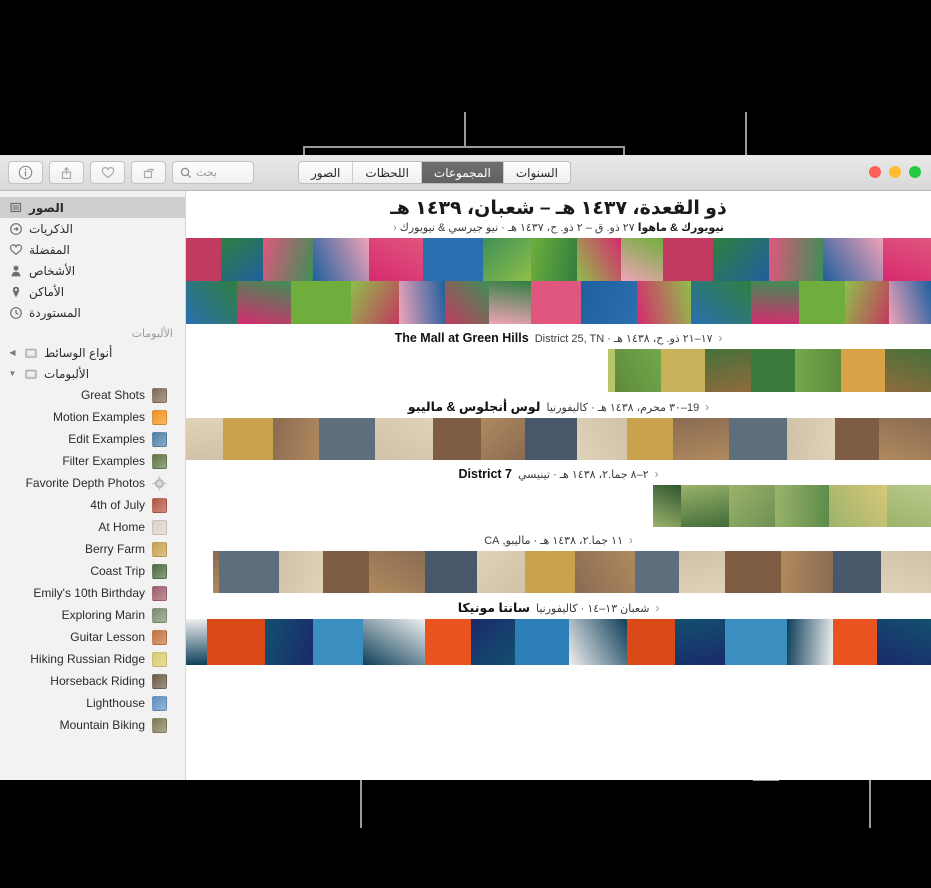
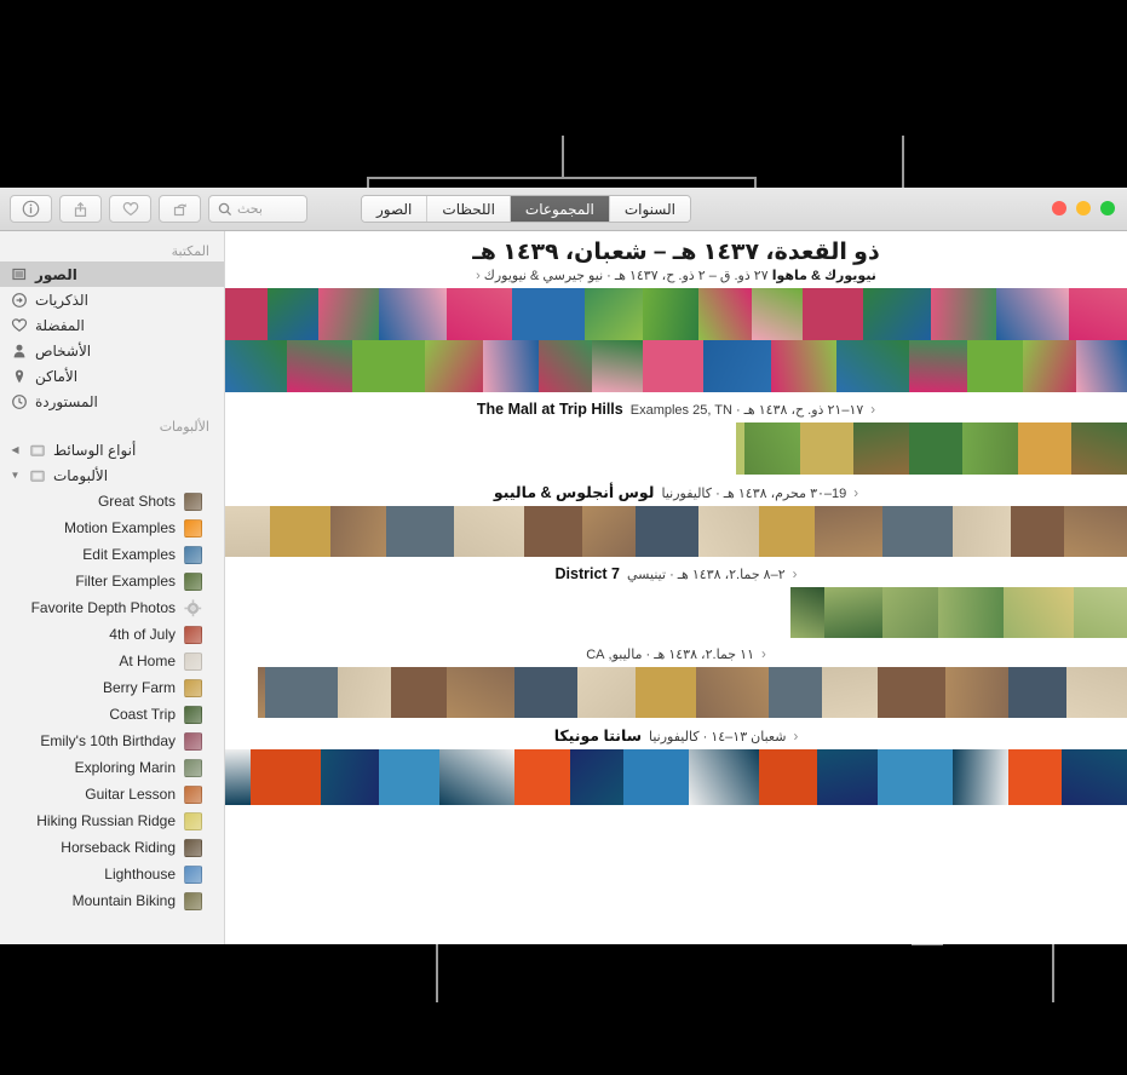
  بحث
  ذو القعدة، ١٤٣٧ هـ – شعبان، ١٤٣٩ هـ
  نيويورك & ماهوا ٢٧ ذو. ق – ٢ ذو. ح، ١٤٣٧ هـ · نيو جيرسي & نيويورك ‹
  ‹
- ١٧–٢١ ذو. ح، ١٤٣٨ هـ · District 25, TN
+ ١٧–٢١ ذو. ح، ١٤٣٨ هـ · Examples 25, TN
- The Mall at Green Hills
+ The Mall at Trip Hills
  ‹
  19–٣٠ محرم، ١٤٣٨ هـ · كاليفورنيا
  لوس أنجلوس & ماليبو
  ‹
  ٢–٨ جما.٢، ١٤٣٨ هـ · تينيسي
  District 7
  ‹
  ١١ جما.٢، ١٤٣٨ هـ · ماليبو, CA
  ‹
  شعبان ١٣–١٤ · كاليفورنيا
  سانتا مونيكا
+ المكتبة
  الصور
  الذكريات
  المفضلة
  الأشخاص
  الأماكن
  المستوردة
  الألبومات
  ◀
  أنواع الوسائط
  ▼
  الألبومات
  Great Shots
  Motion Examples
  Edit Examples
  Filter Examples
  Favorite Depth Photos
  4th of July
  At Home
  Berry Farm
  Coast Trip
  Emily's 10th Birthday
  Exploring Marin
  Guitar Lesson
  Hiking Russian Ridge
  Horseback Riding
  Lighthouse
  Mountain Biking
  السنوات
  المجموعات
  اللحظات
  الصور
